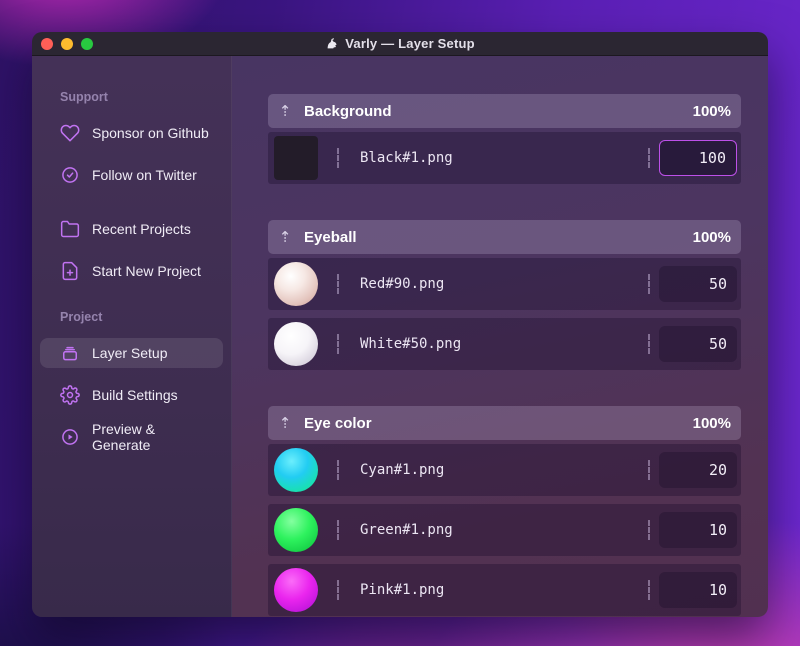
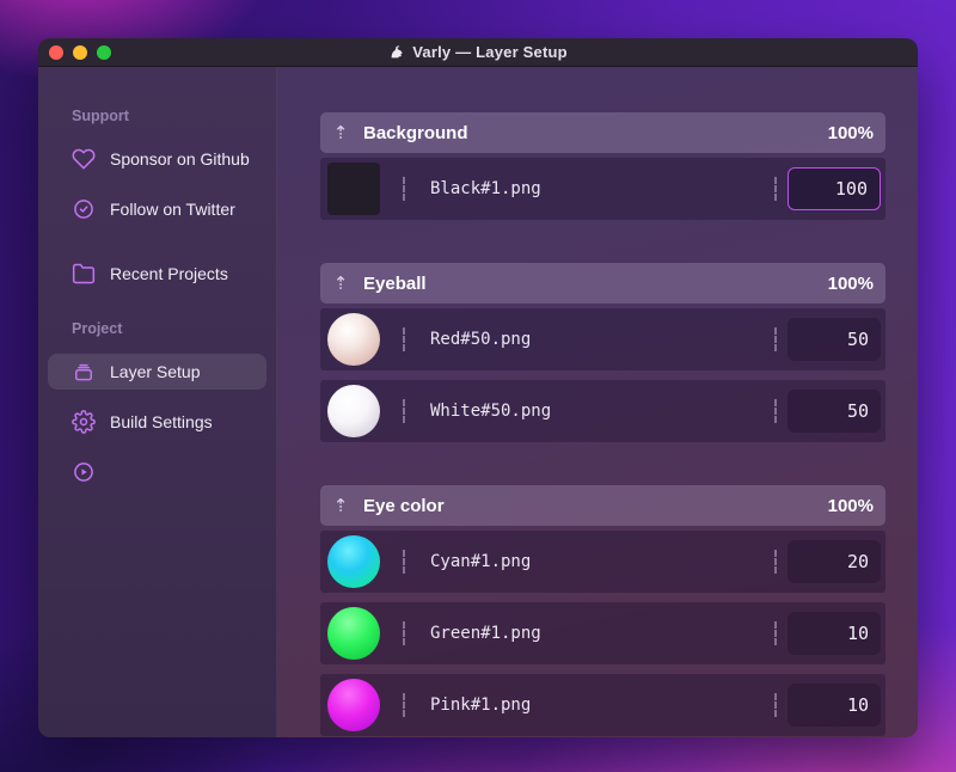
  Varly — Layer Setup
  Support
  Sponsor on Github
  Follow on Twitter
  Recent Projects
- Start New Project
  Project
  Layer Setup
  Build Settings
- Preview & Generate
  ⇡
  Background
  100%
  Black#1.png
  100
  ⇡
  Eyeball
  100%
- Red#90.png
+ Red#50.png
  50
  White#50.png
  50
  ⇡
  Eye color
  100%
  Cyan#1.png
  20
  Green#1.png
  10
  Pink#1.png
  10
